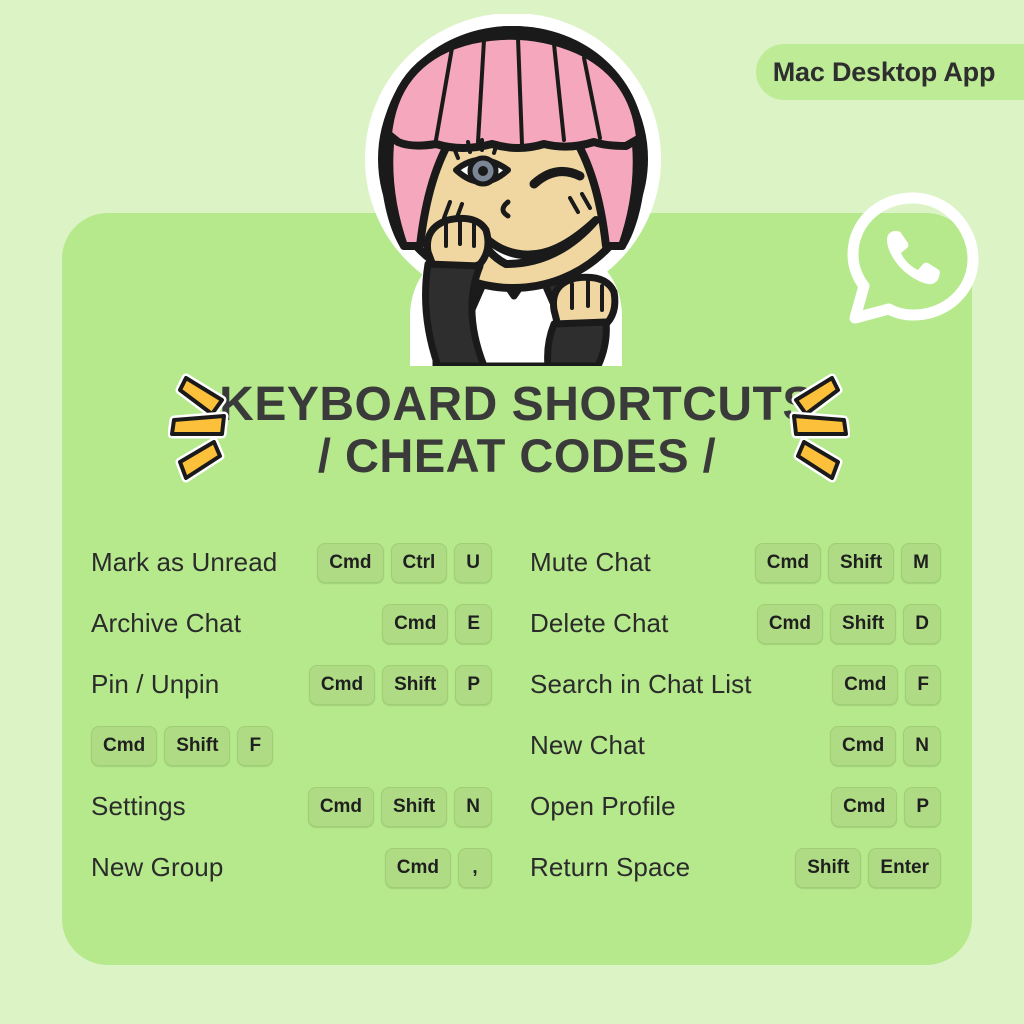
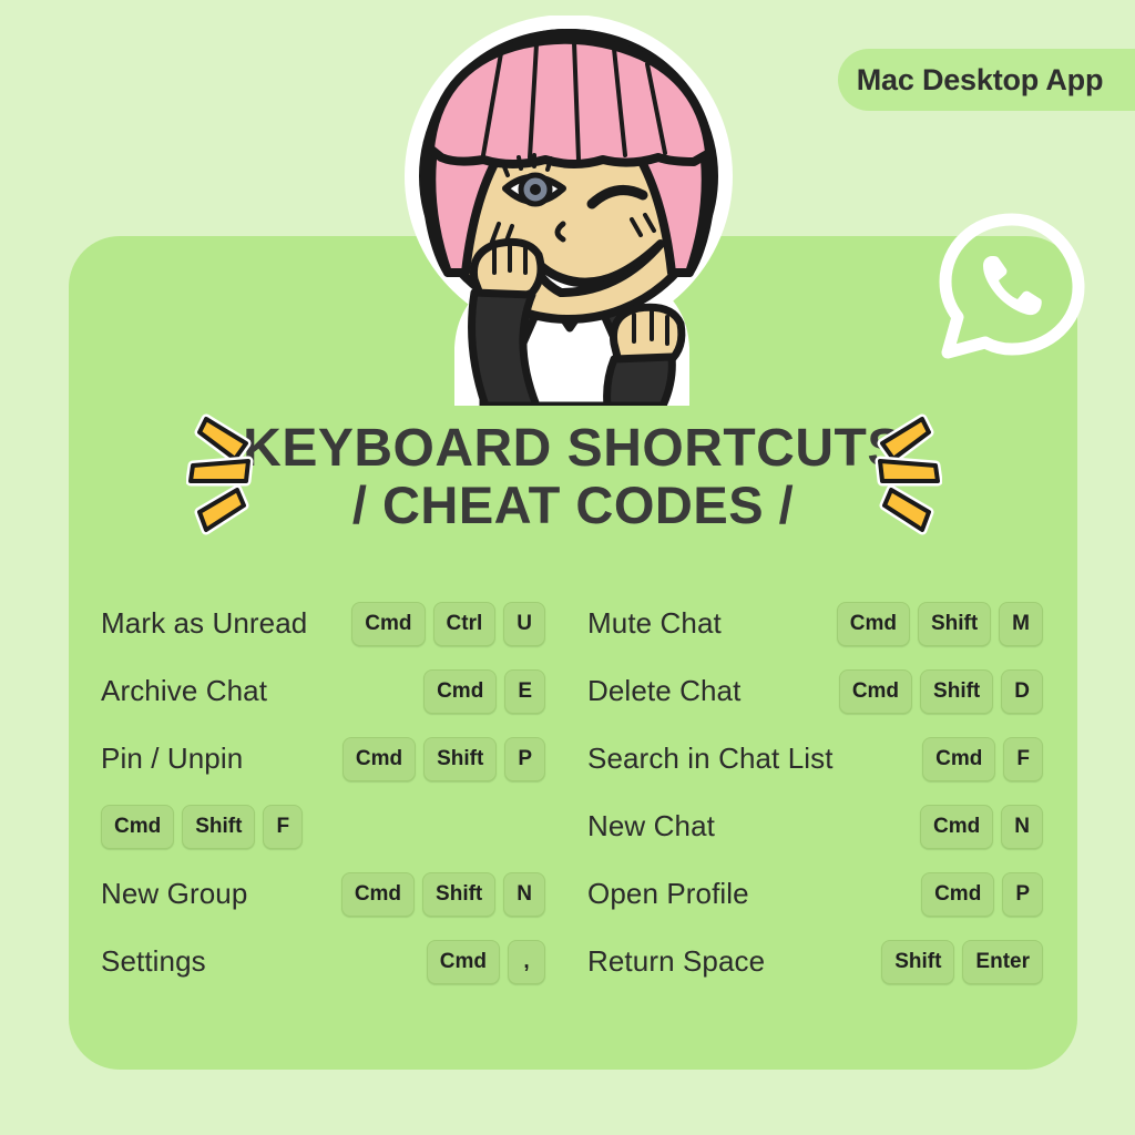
  Mac Desktop App
  KEYBOARD SHORTCUT
  / CHEAT CODES /
  Mark as Unread
  Cmd
  Ctrl
  U
  Archive Chat
  Cmd
  E
  Pin / Unpin
  Cmd
  Shift
  P
  Cmd
  Shift
  F
- Settings
+ New Group
  Cmd
  Shift
  N
- New Group
+ Settings
  Cmd
  ,
  Mute Chat
  Cmd
  Shift
  M
  Delete Chat
  Cmd
  Shift
  D
  Search in Chat List
  Cmd
  F
  New Chat
  Cmd
  N
  Open Profile
  Cmd
  P
  Return Space
  Shift
  Enter
